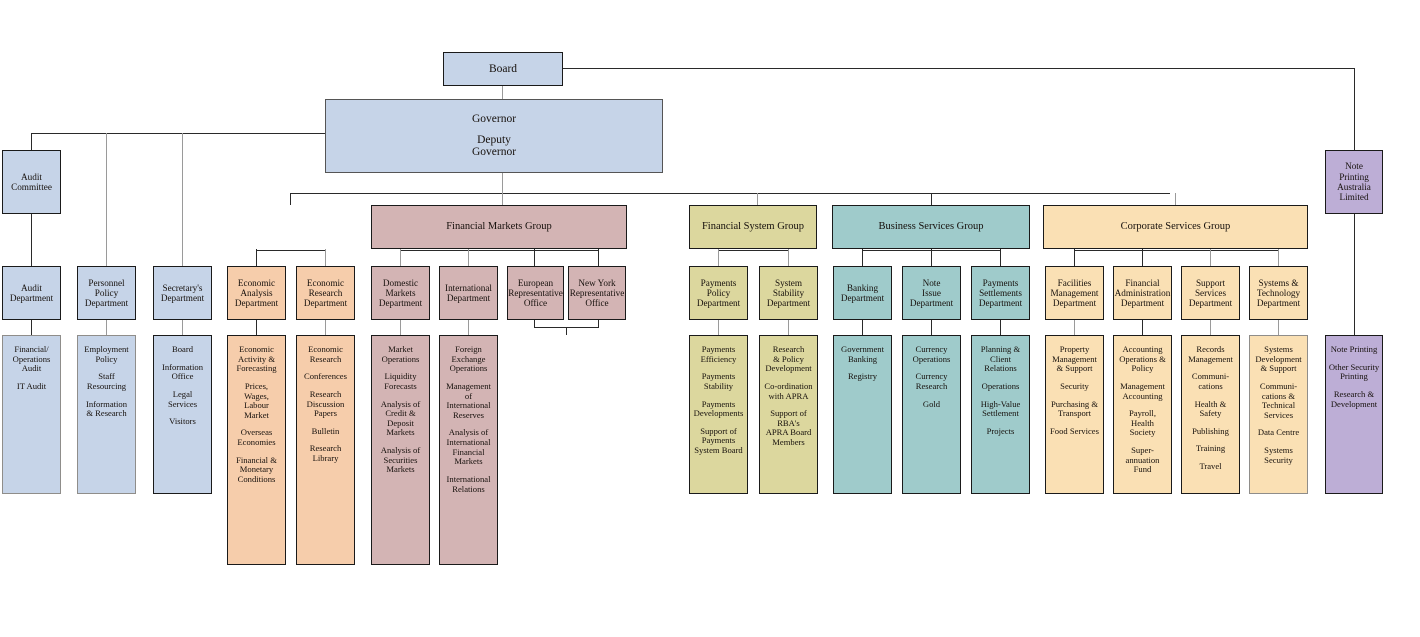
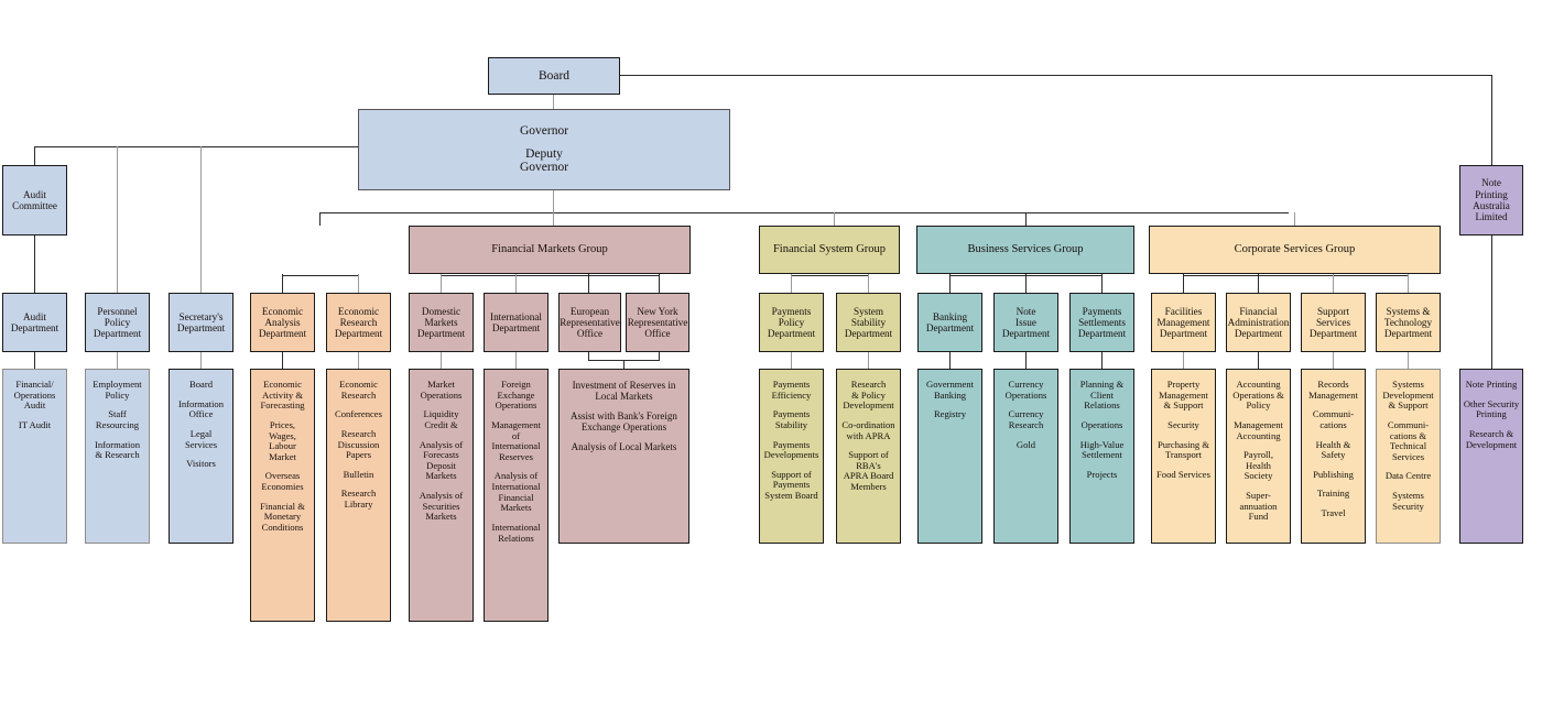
  Board
  Governor
  Deputy
  Governor
  Audit
  Committee
  Note
  Printing
  Australia
  Limited
  Financial Markets Group
  Financial System Group
  Business Services Group
  Corporate Services Group
  Audit
  Department
  Personnel
  Policy
  Department
  Secretary's
  Department
  Economic
  Analysis
  Department
  Economic
  Research
  Department
  Domestic
  Markets
  Department
  International
  Department
  European
  Representative
  Office
  New York
  Representative
  Office
  Payments
  Policy
  Department
  System
  Stability
  Department
  Banking
  Department
  Note
  Issue
  Department
  Payments
  Settlements
  Department
  Facilities
  Management
  Department
  Financial
  Administration
  Department
  Support
  Services
  Department
  Systems &
  Technology
  Department
  Financial/
  Operations
  Audit
  IT Audit
  Employment
  Policy
  Staff
  Resourcing
  Information
  & Research
  Board
  Information
  Office
  Legal
  Services
  Visitors
  Economic
  Activity &
  Forecasting
  Prices,
  Wages,
  Labour
  Market
  Overseas
  Economies
  Financial &
  Monetary
  Conditions
  Economic
  Research
  Conferences
  Research
  Discussion
  Papers
  Bulletin
  Research
  Library
  Market
  Operations
  Liquidity
- Forecasts
+ Credit &
  Analysis of
- Credit &
+ Forecasts
  Deposit
  Markets
  Analysis of
  Securities
  Markets
  Foreign
  Exchange
  Operations
  Management
  of
  International
  Reserves
  Analysis of
  International
  Financial
  Markets
  International
  Relations
+ Investment of Reserves in
+ Local Markets
+ Assist with Bank's Foreign
+ Exchange Operations
+ Analysis of Local Markets
  Payments
  Efficiency
  Payments
  Stability
  Payments
  Developments
  Support of
  Payments
  System Board
  Research
  & Policy
  Development
  Co-ordination
  with APRA
  Support of
  RBA's
  APRA Board
  Members
  Government
  Banking
  Registry
  Currency
  Operations
  Currency
  Research
  Gold
  Planning &
  Client
  Relations
  Operations
  High-Value
  Settlement
  Projects
  Property
  Management
  & Support
  Security
  Purchasing &
  Transport
  Food Services
  Accounting
  Operations &
  Policy
  Management
  Accounting
  Payroll,
  Health
  Society
  Super-
  annuation
  Fund
  Records
  Management
  Communi-
  cations
  Health &
  Safety
  Publishing
  Training
  Travel
  Systems
  Development
  & Support
  Communi-
  cations &
  Technical
  Services
  Data Centre
  Systems
  Security
  Note Printing
  Other Security
  Printing
  Research &
  Development
